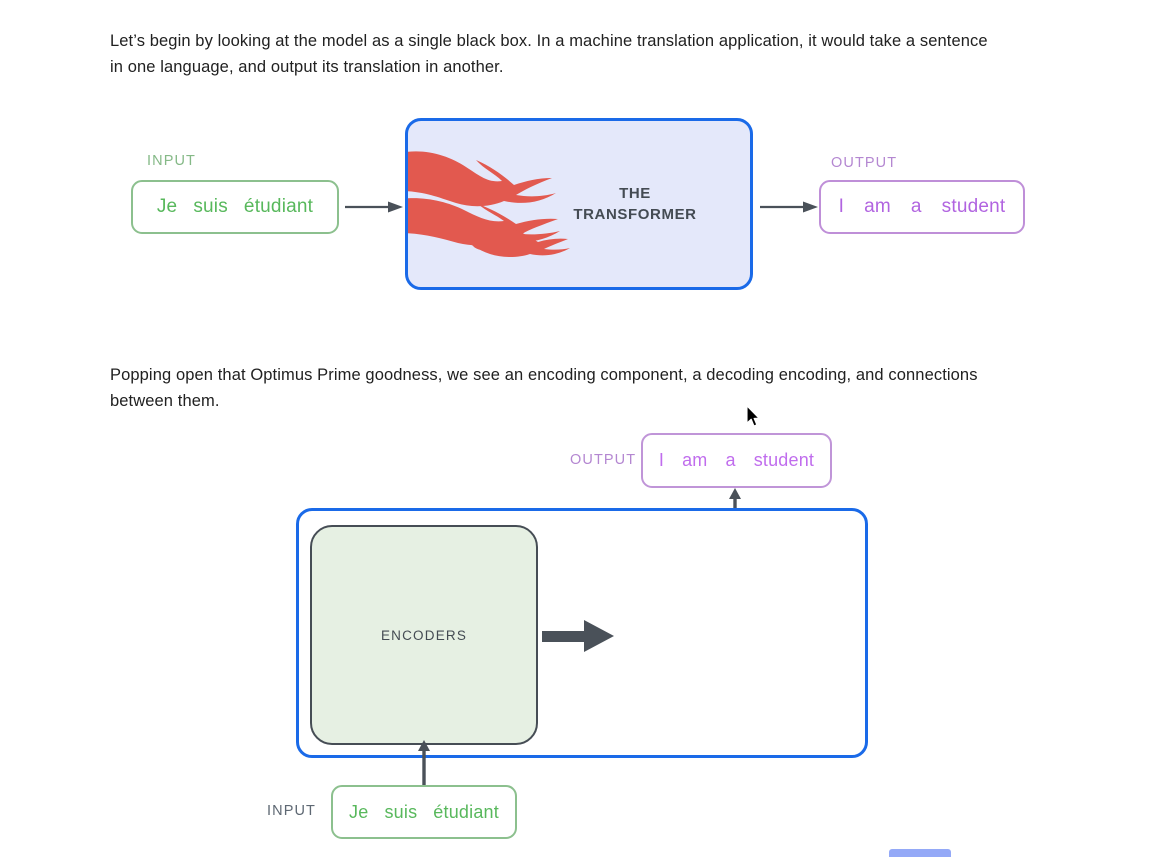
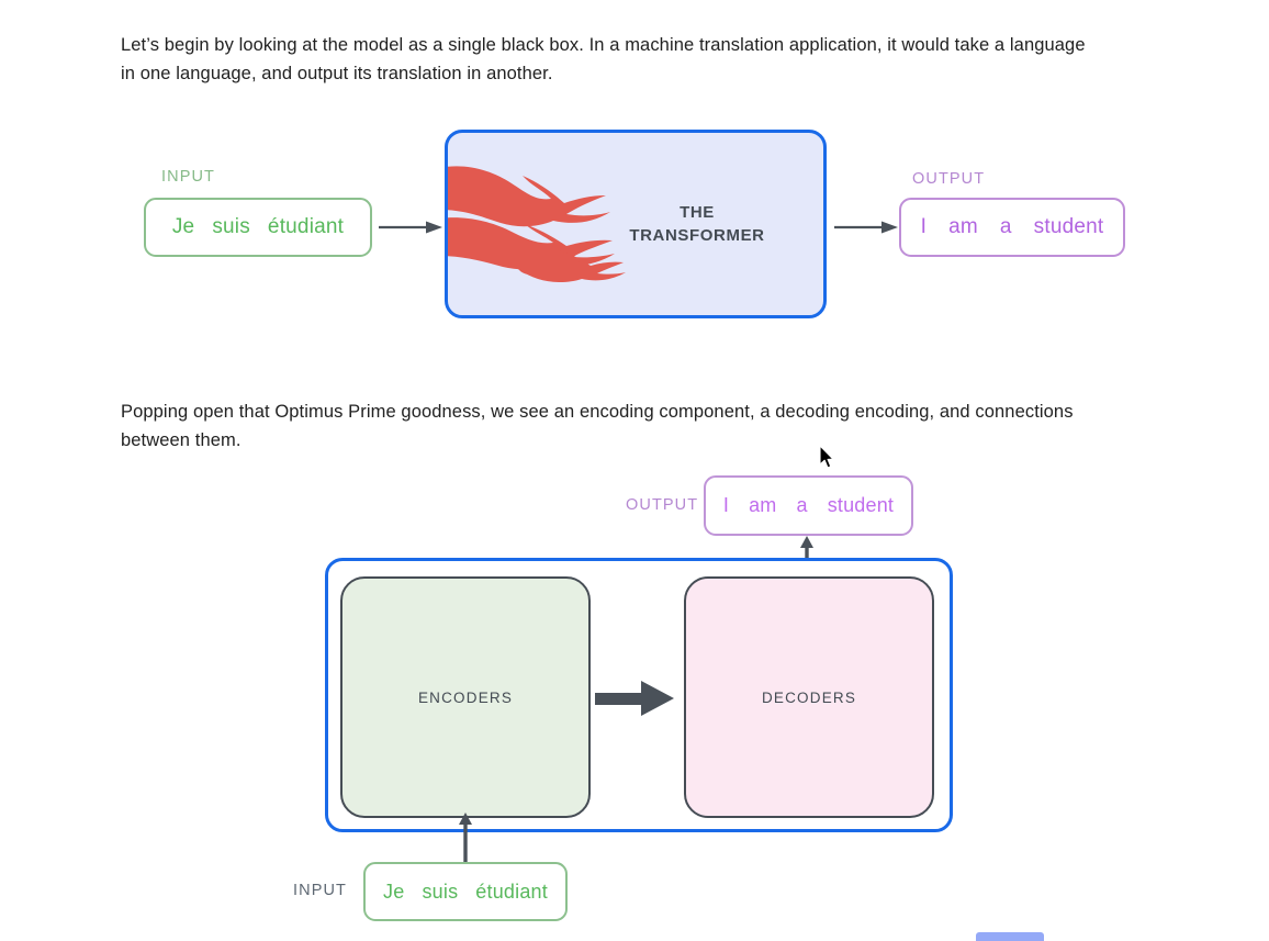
- Let’s begin by looking at the model as a single black box. In a machine translation application, it would take a sentence in one language, and output its translation in another.
+ Let’s begin by looking at the model as a single black box. In a machine translation application, it would take a language in one language, and output its translation in another.
  Popping open that Optimus Prime goodness, we see an encoding component, a decoding encoding, and connections between them.
  INPUT
  Je
  suis
  étudiant
  THE
  TRANSFORMER
  OUTPUT
  I
  am
  a
  student
  OUTPUT
  I
  am
  a
  student
  ENCODERS
+ DECODERS
  INPUT
  Je
  suis
  étudiant
